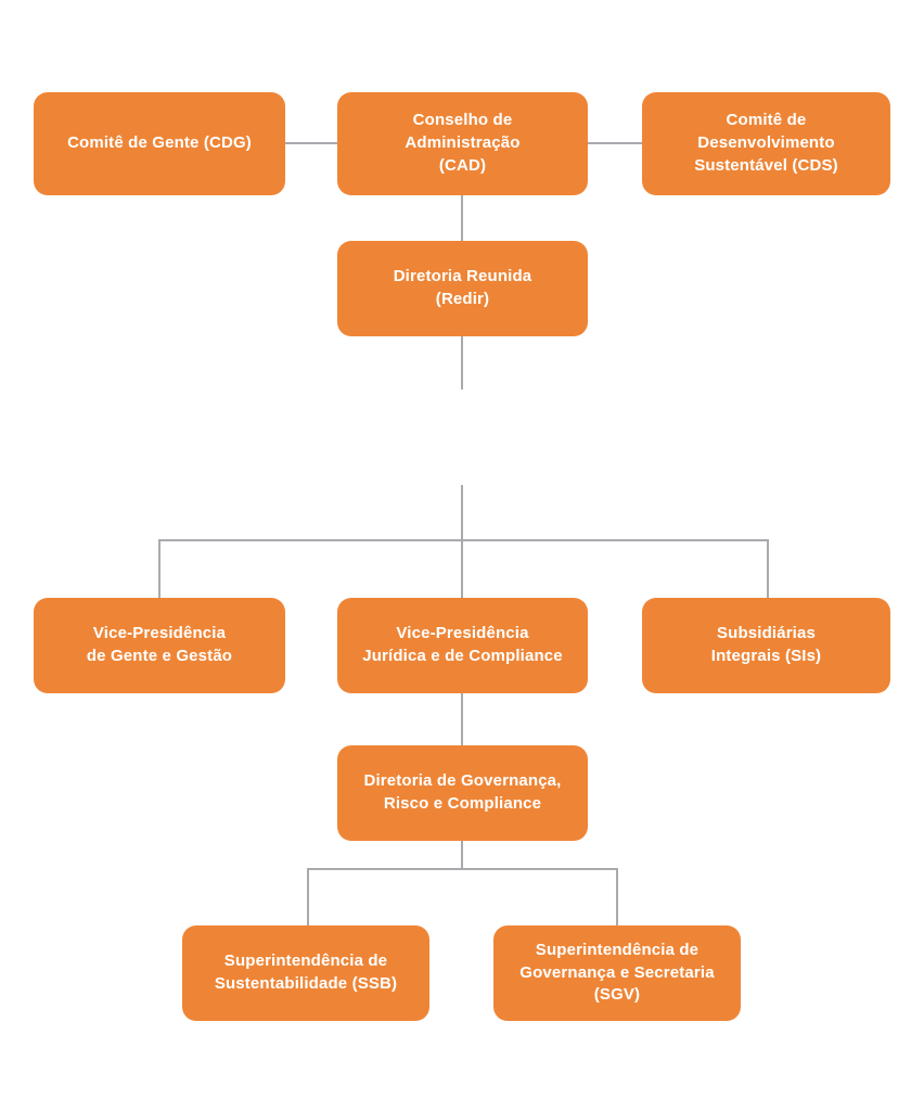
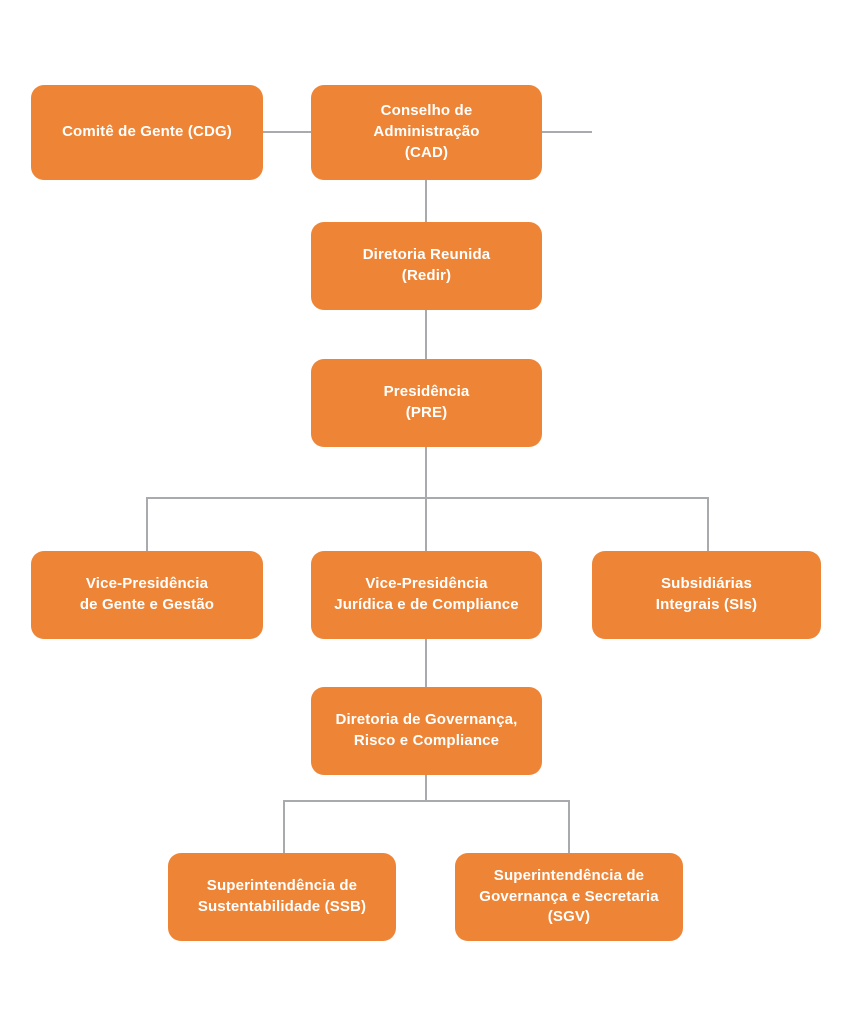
  Comitê de Gente (CDG)
  Conselho de
  Administração
  (CAD)
- Comitê de
- Desenvolvimento
- Sustentável (CDS)
  Diretoria Reunida
  (Redir)
+ Presidência
+ (PRE)
  Vice-Presidência
  de Gente e Gestão
  Vice-Presidência
  Jurídica e de Compliance
  Subsidiárias
  Integrais (SIs)
  Diretoria de Governança,
  Risco e Compliance
  Superintendência de
  Sustentabilidade (SSB)
  Superintendência de
  Governança e Secretaria
  (SGV)
